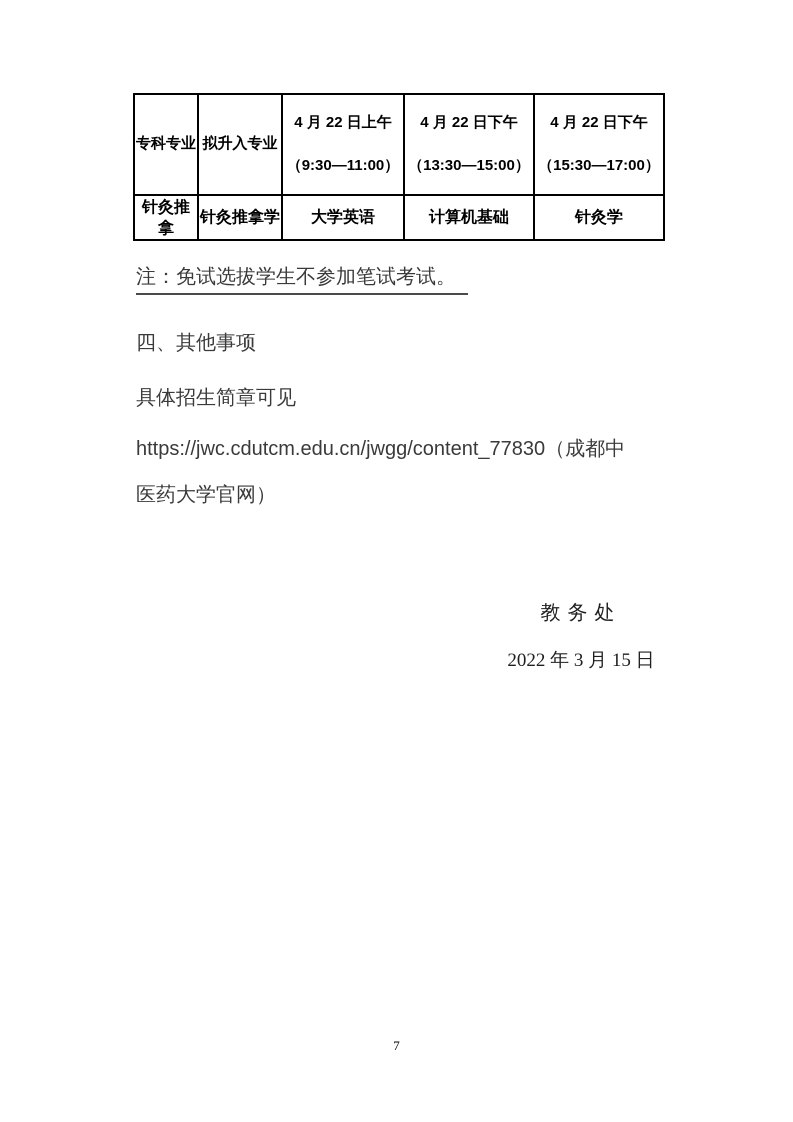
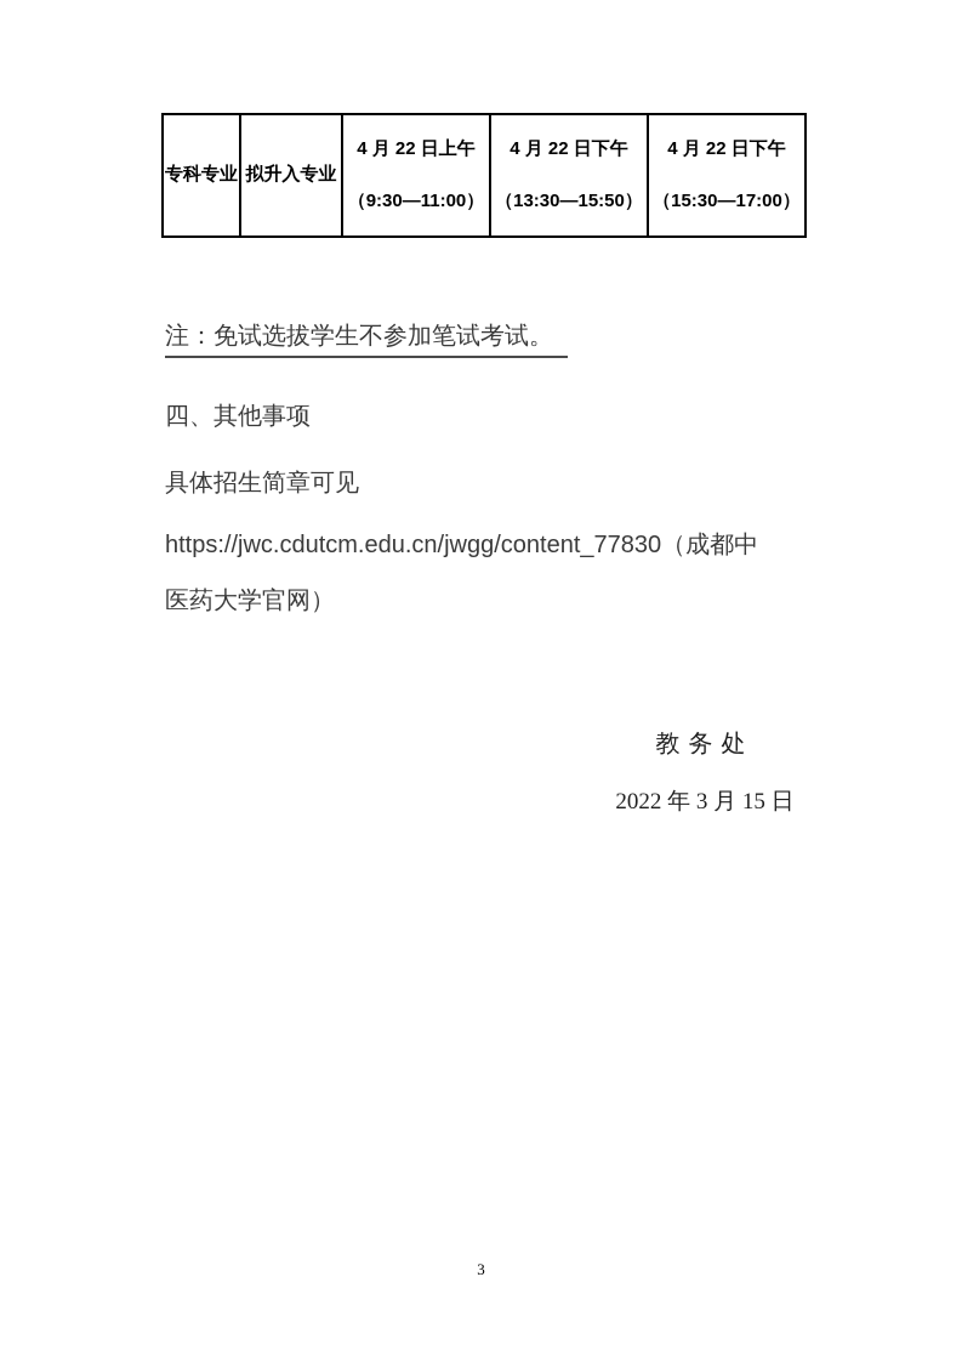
- 专科专业	拟升入专业	4 月 22 日上午 （9:30—11:00）	4 月 22 日下午 （13:30—15:00）	4 月 22 日下午 （15:30—17:00）
+ 专科专业	拟升入专业	4 月 22 日上午 （9:30—11:00）	4 月 22 日下午 （13:30—15:50）	4 月 22 日下午 （15:30—17:00）
- 针灸推拿	针灸推拿学	大学英语	计算机基础	针灸学
  注：免试选拔学生不参加笔试考试。
  四、其他事项
  具体招生简章可见
  https://jwc.cdutcm.edu.cn/jwgg/content_77830（成都中
  医药大学官网）
  教务处
  2022 年 3 月 15 日
- 7
+ 3
